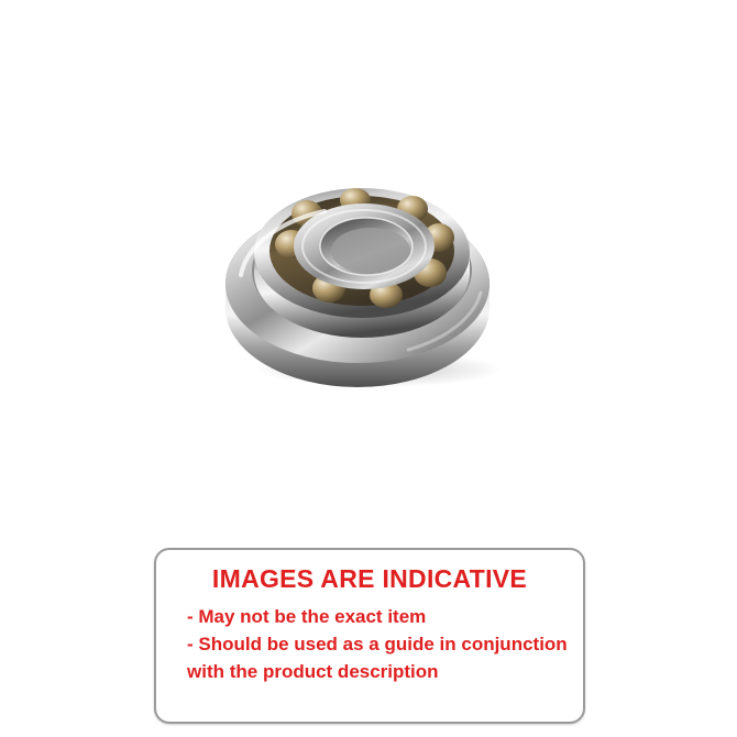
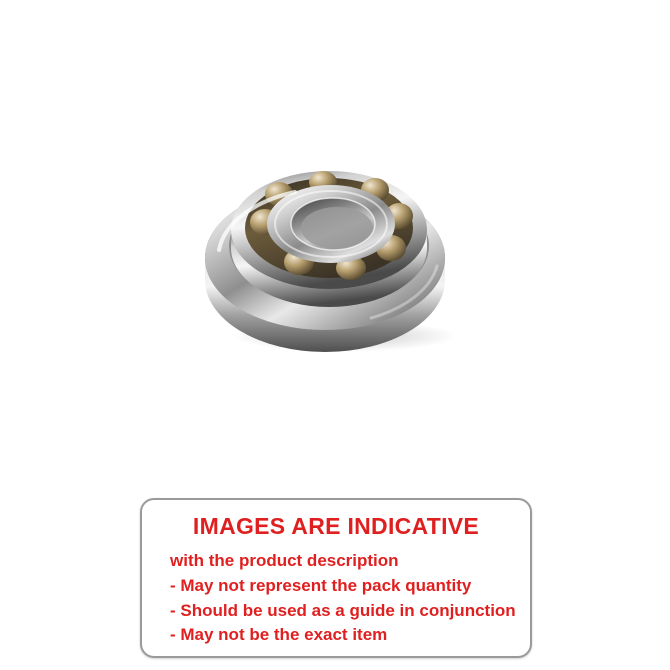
  IMAGES ARE INDICATIVE
- - May not be the exact item
+ with the product description
+ - May not represent the pack quantity
  - Should be used as a guide in conjunction
- with the product description
+ - May not be the exact item
